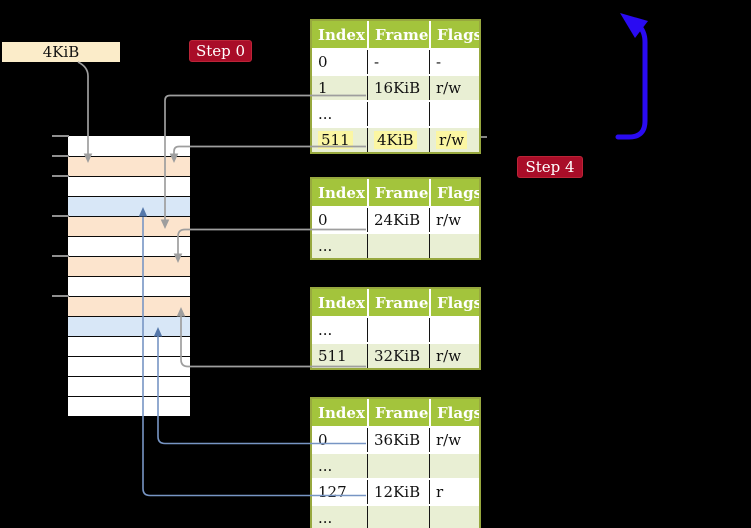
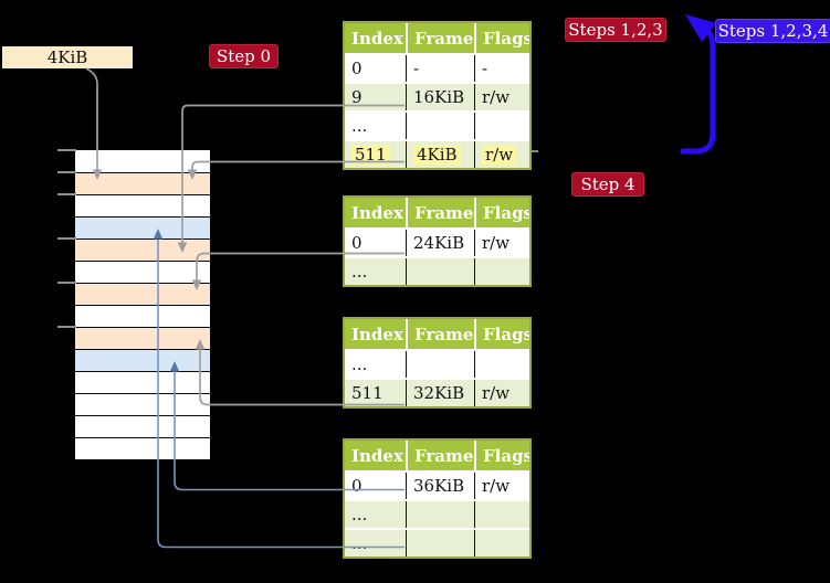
  4KiB
  Step 0
+ Steps 1,2,3
+ Steps 1,2,3,4
  Step 4
  Index
  Frame
  Flags
  0
  -
  -
- 1
+ 9
  16KiB
  r/w
  ...
  511
  4KiB
  r/w
  Index
  Frame
  Flags
  0
  24KiB
  r/w
  ...
  Index
  Frame
  Flags
  ...
  511
  32KiB
  r/w
  Index
  Frame
  Flags
  0
  36KiB
  r/w
  ...
- 127
- 12KiB
- r
  ...
